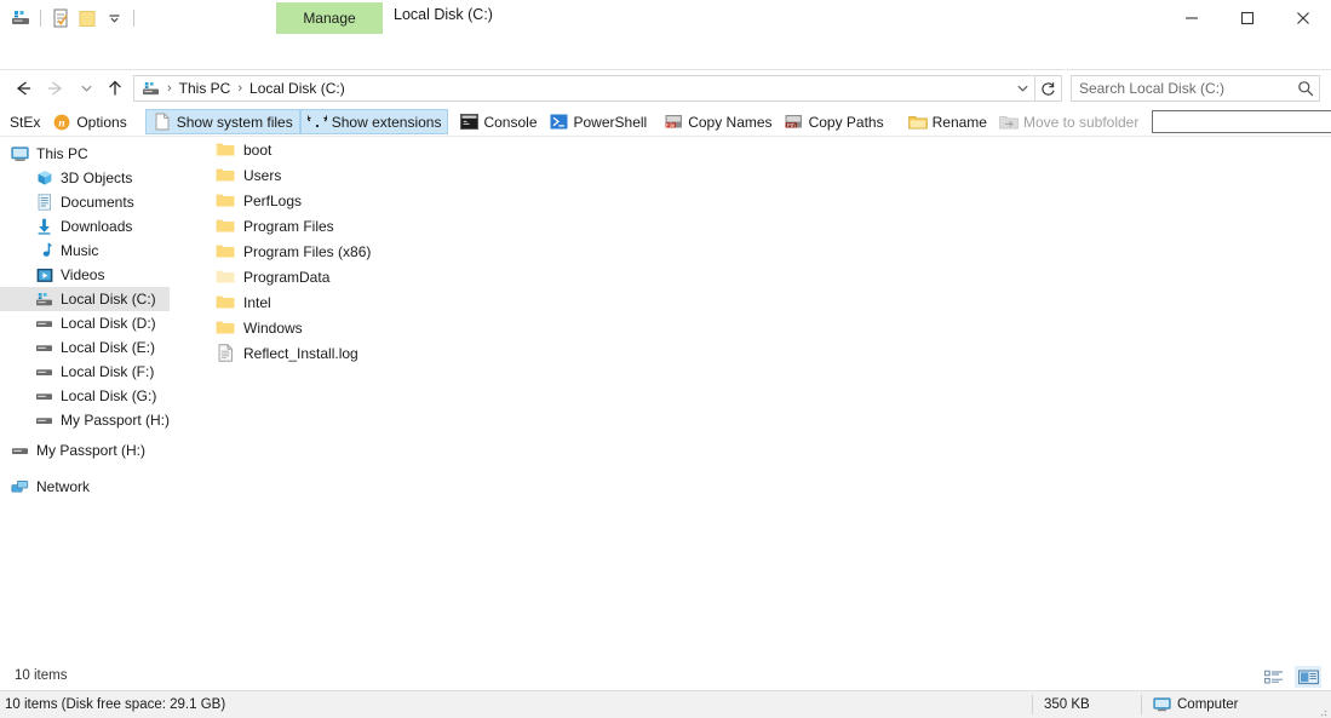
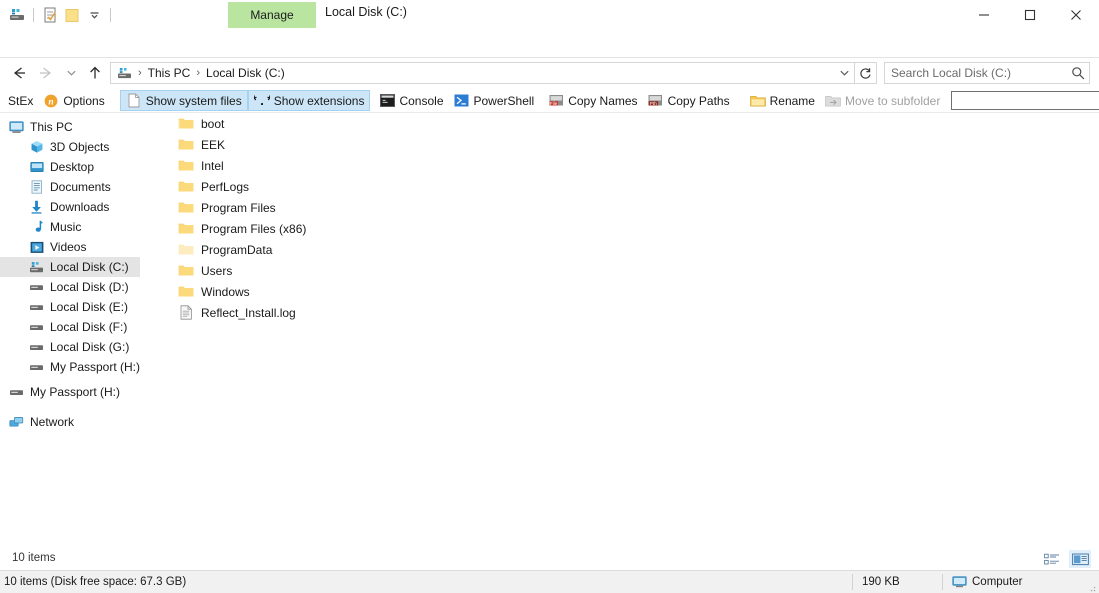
  Manage
  Local Disk (C:)
  ›
  This PC
  ›
  Local Disk (C:)
  Search Local Disk (C:)
  StEx
  n
  Options
  Show system files
  *.*
  Show extensions
  Console
  PowerShell
  Copy Names
  Copy Paths
  Rename
  Move to subfolder
  This PC
  3D Objects
+ Desktop
  Documents
  Downloads
  Music
  Videos
  Local Disk (C:)
  Local Disk (D:)
  Local Disk (E:)
  Local Disk (F:)
  Local Disk (G:)
  My Passport (H:)
  My Passport (H:)
  Network
  boot
+ EEK
- Users
+ Intel
  PerfLogs
  Program Files
  Program Files (x86)
  ProgramData
- Intel
+ Users
  Windows
  Reflect_Install.log
  10 items
- 10 items (Disk free space: 29.1 GB)
+ 10 items (Disk free space: 67.3 GB)
- 350 KB
+ 190 KB
  Computer
